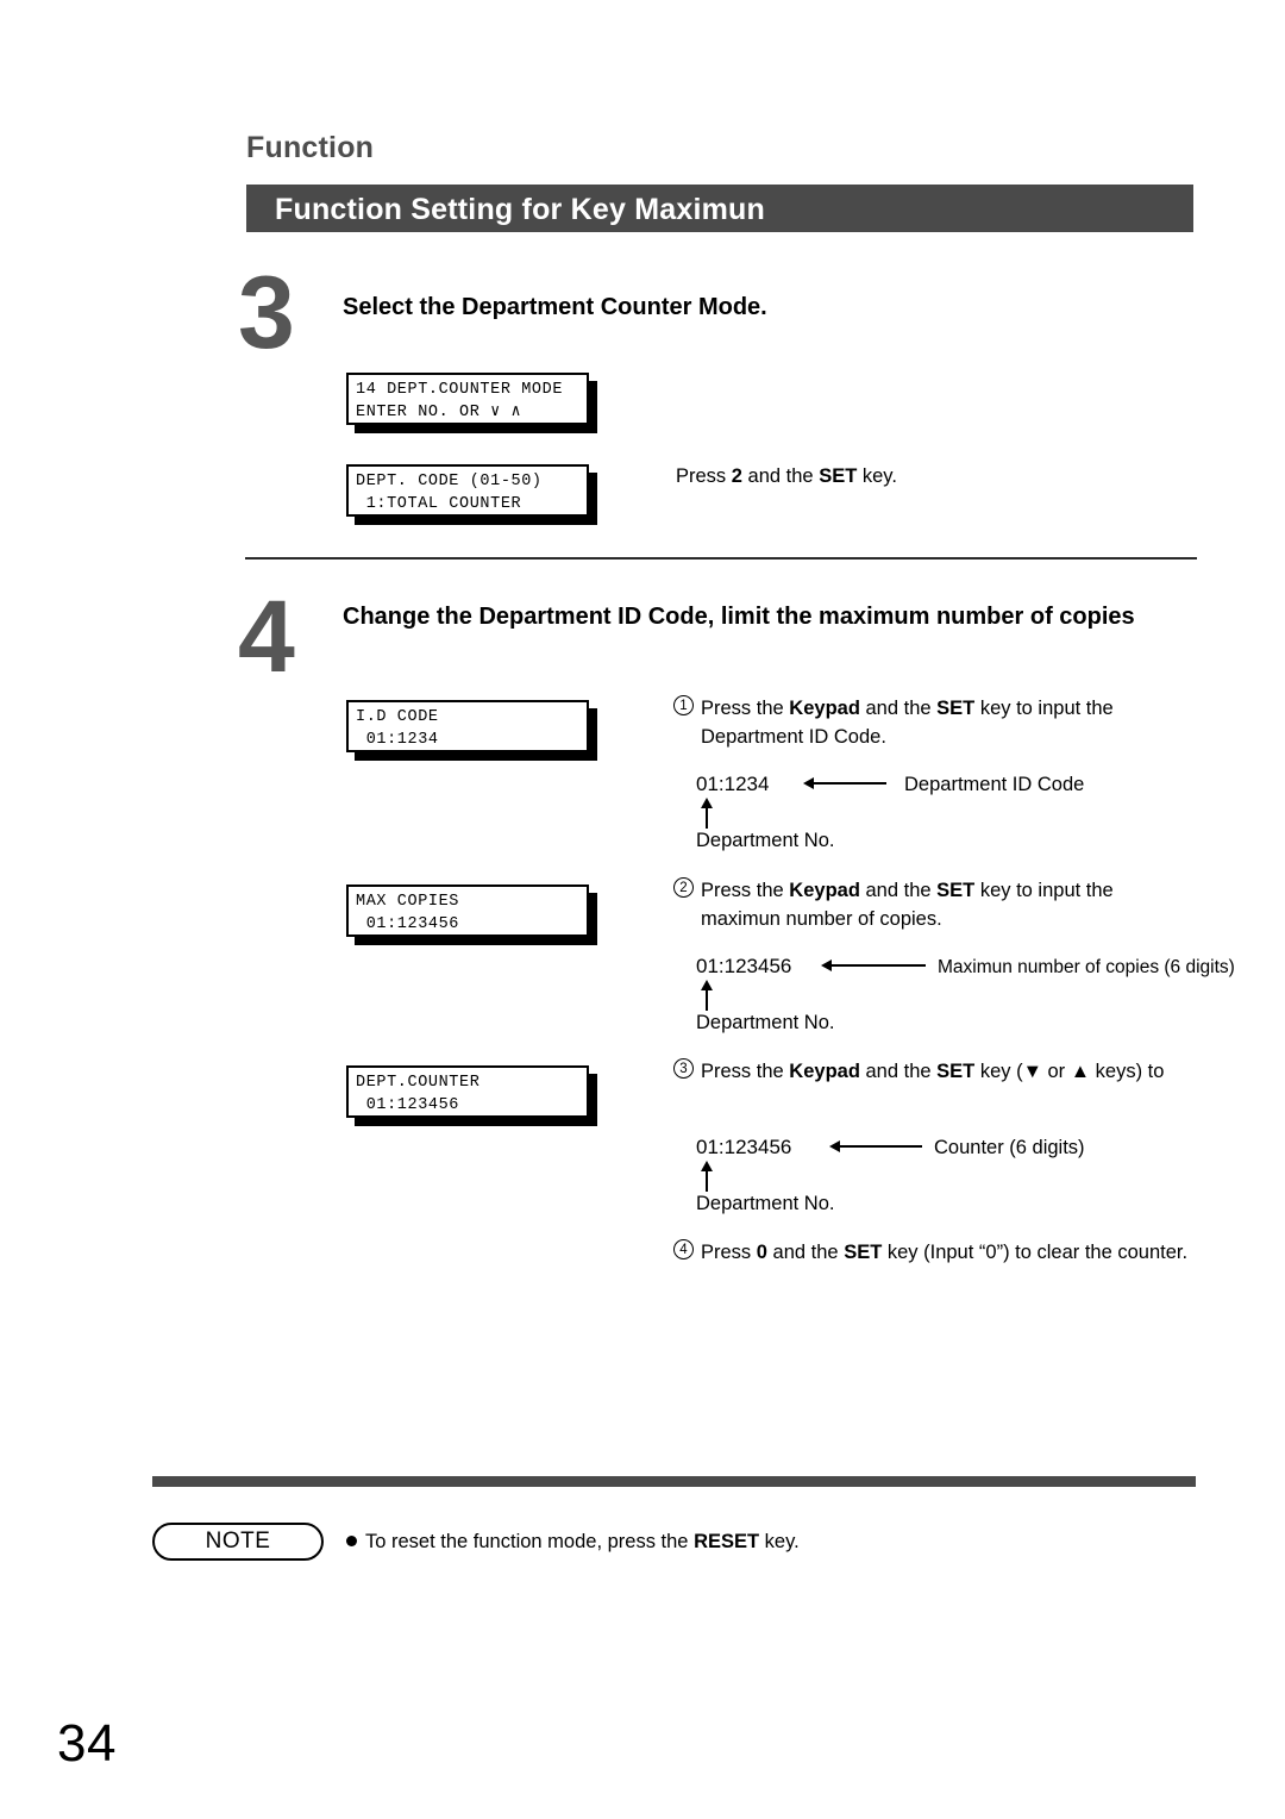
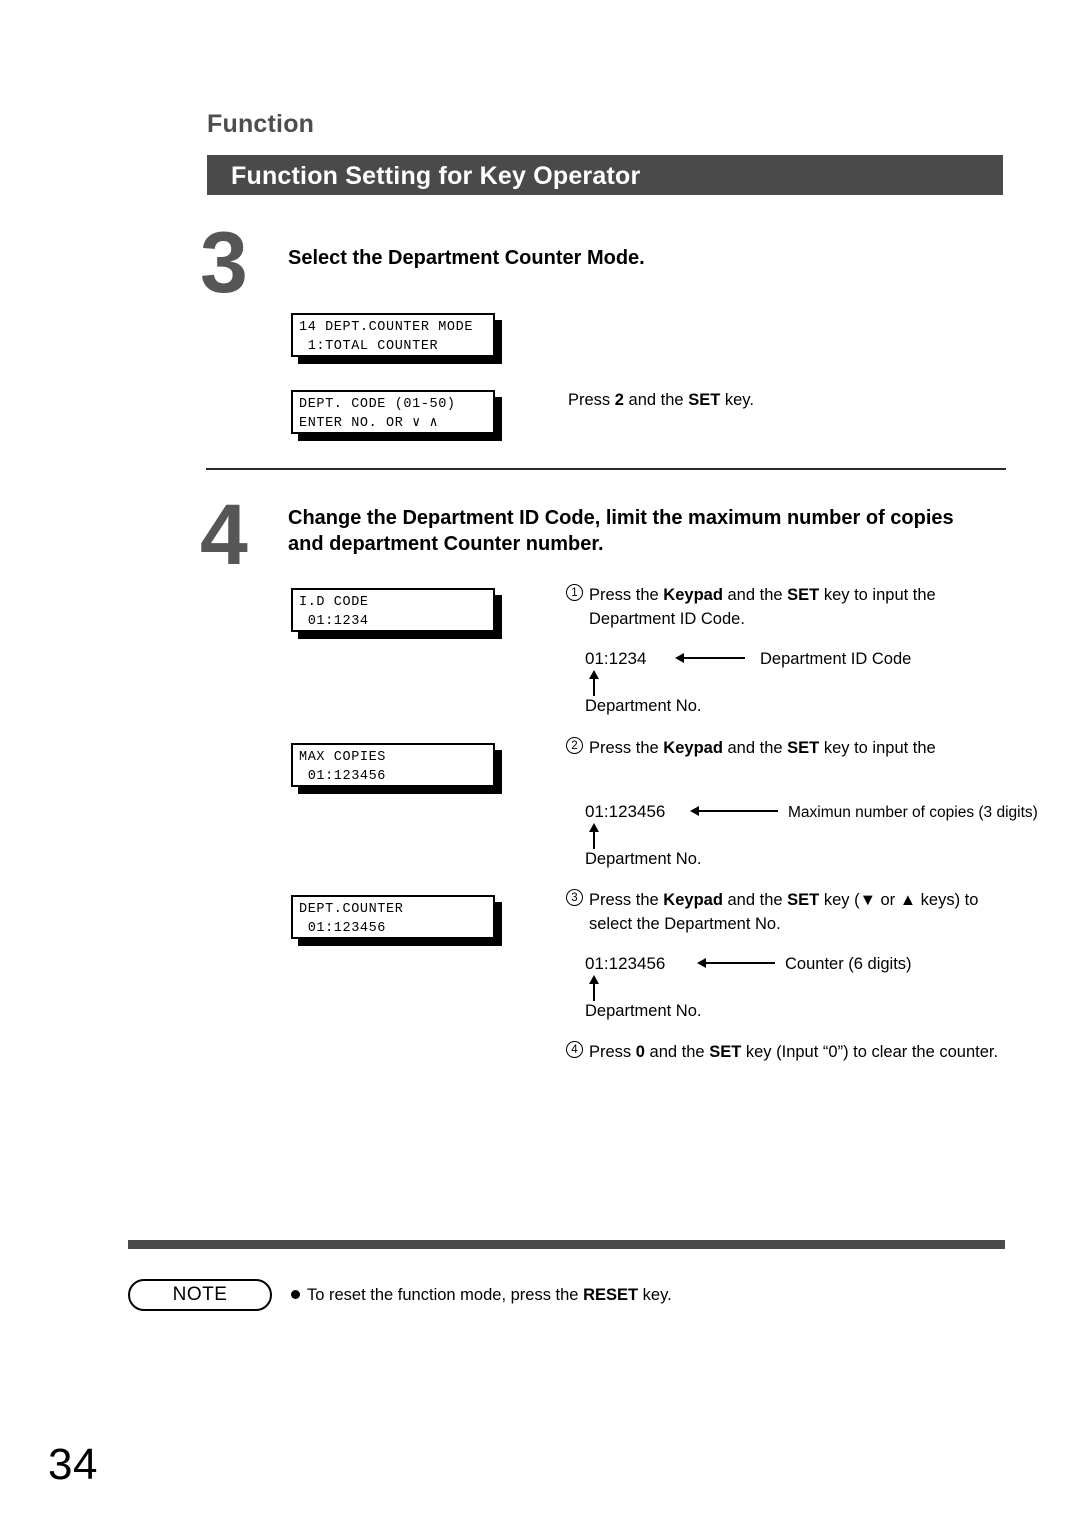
  Function
- Function Setting for Key Maximun
+ Function Setting for Key Operator
  3
  Select the Department Counter Mode.
  14 DEPT.COUNTER MODE
- ENTER NO. OR ∨ ∧
+ 1:TOTAL COUNTER
  DEPT. CODE (01-50)
- 1:TOTAL COUNTER
+ ENTER NO. OR ∨ ∧
  Press 2 and the SET key.
  4
  Change the Department ID Code, limit the maximum number of copies
+ and department Counter number.
  I.D CODE
  01:1234
  1
  Press the Keypad and the SET key to input the
  Department ID Code.
  01:1234
  Department ID Code
  Department No.
  MAX COPIES
  01:123456
  2
  Press the Keypad and the SET key to input the
- maximun number of copies.
  01:123456
- Maximun number of copies (6 digits)
+ Maximun number of copies (3 digits)
  Department No.
  DEPT.COUNTER
  01:123456
  3
  Press the Keypad and the SET key (▼ or ▲ keys) to
+ select the Department No.
  01:123456
  Counter (6 digits)
  Department No.
  4
  Press 0 and the SET key (Input “0”) to clear the counter.
  NOTE
  To reset the function mode, press the RESET key.
  34
